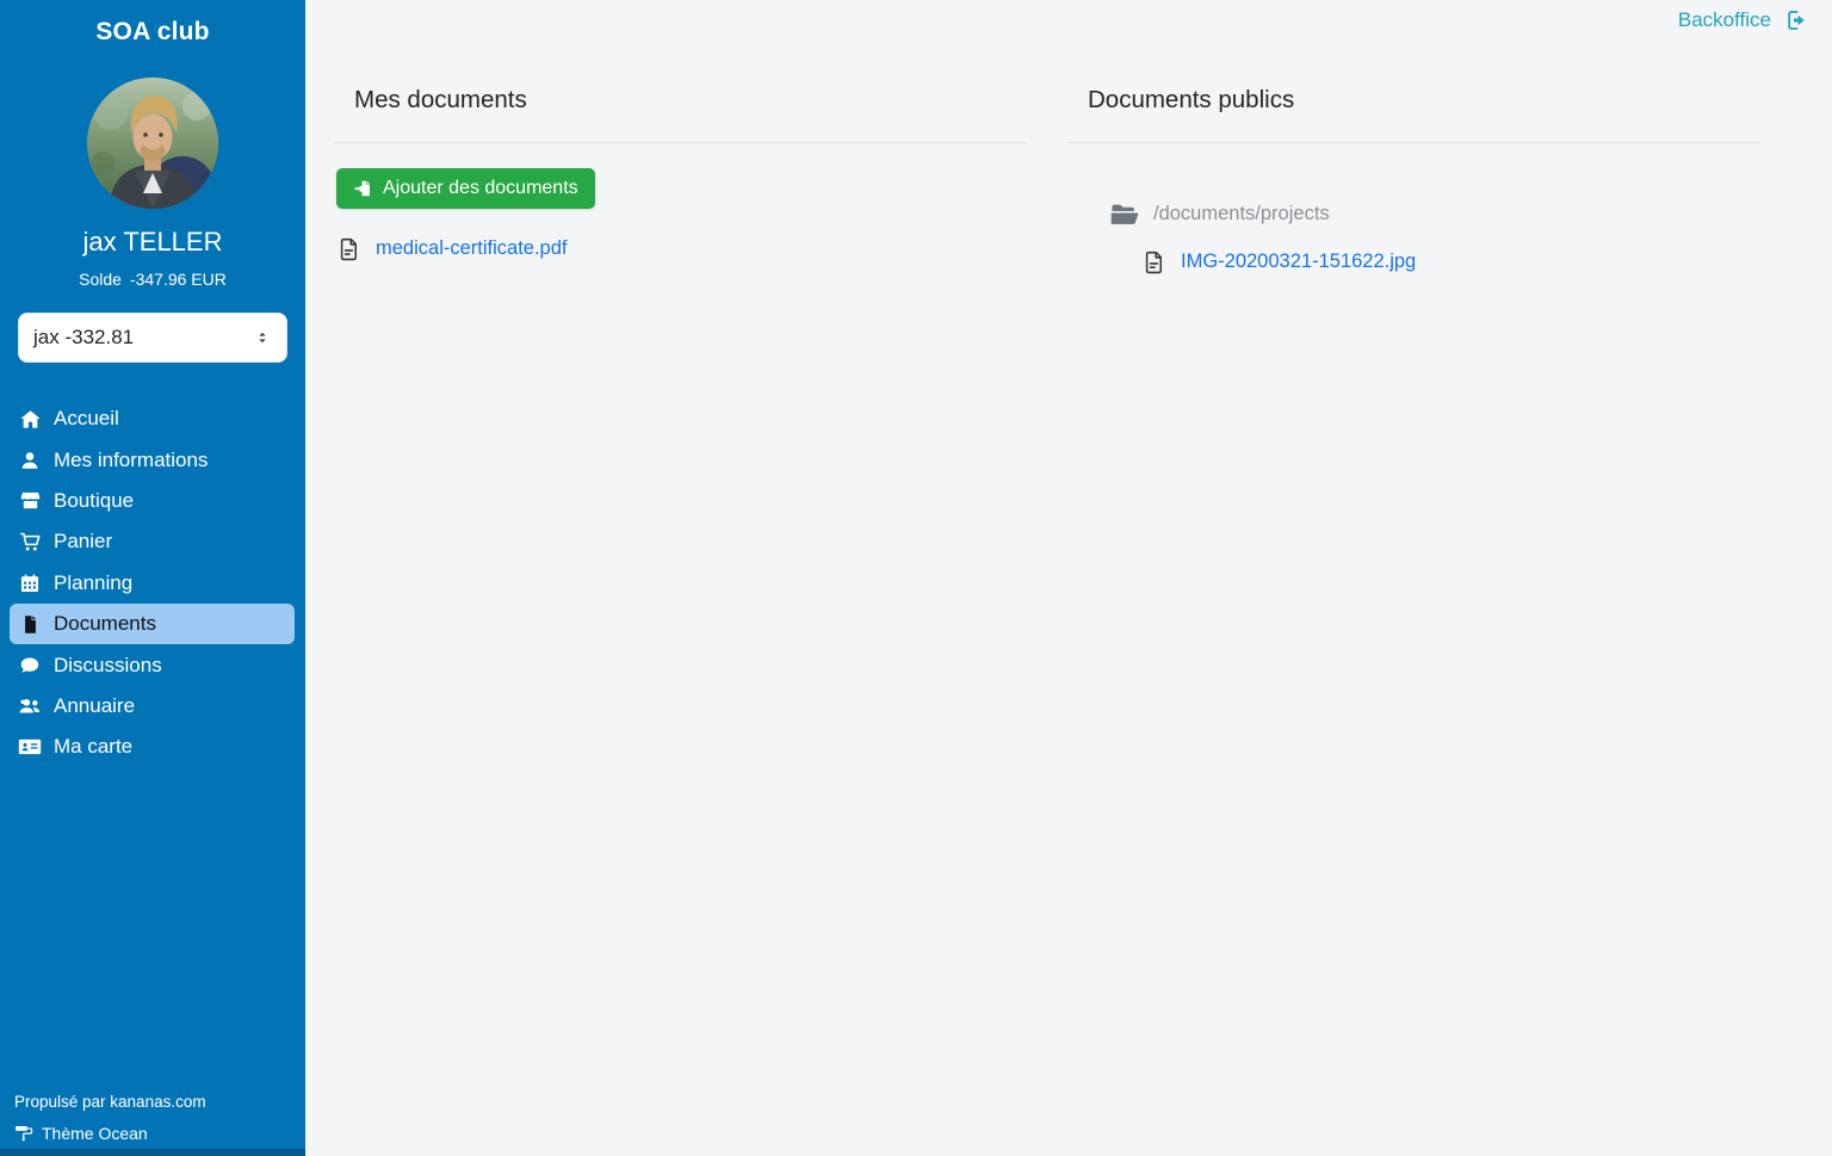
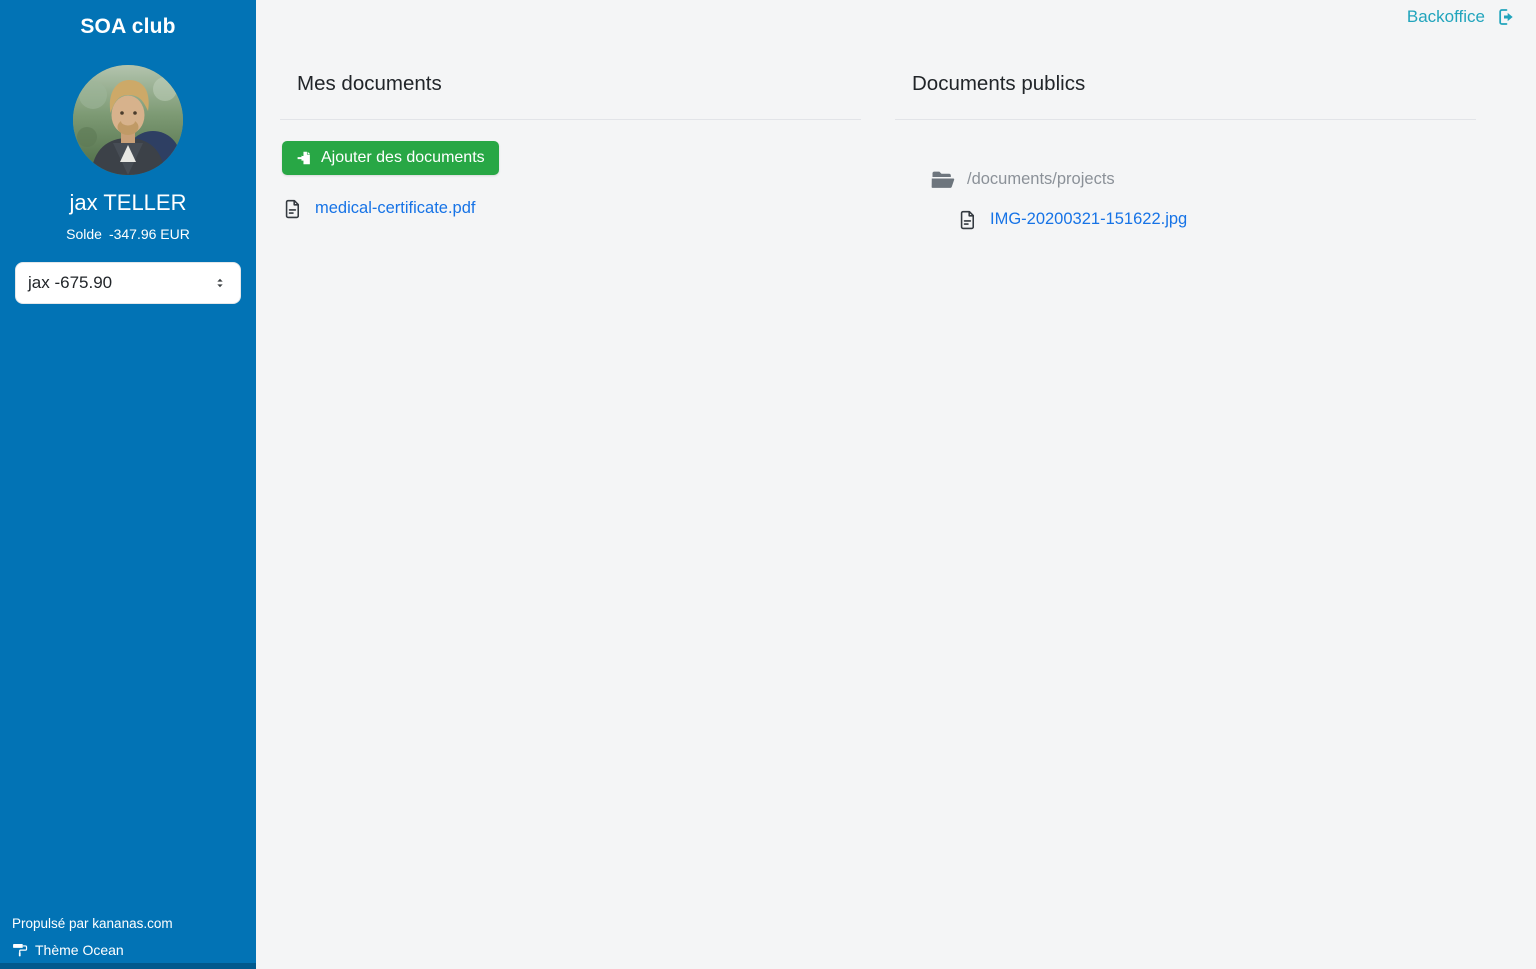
  SOA club
  jax TELLER
  Solde
  -347.96 EUR
- jax -332.81
+ jax -675.90
- Accueil
- Mes informations
- Boutique
- Panier
- Planning
- Documents
- Discussions
- Annuaire
- Ma carte
  Propulsé par kananas.com
  Thème Ocean
  Backoffice
  Mes documents
  Ajouter des documents
  medical-certificate.pdf
  Documents publics
  /documents/projects
  IMG-20200321-151622.jpg
